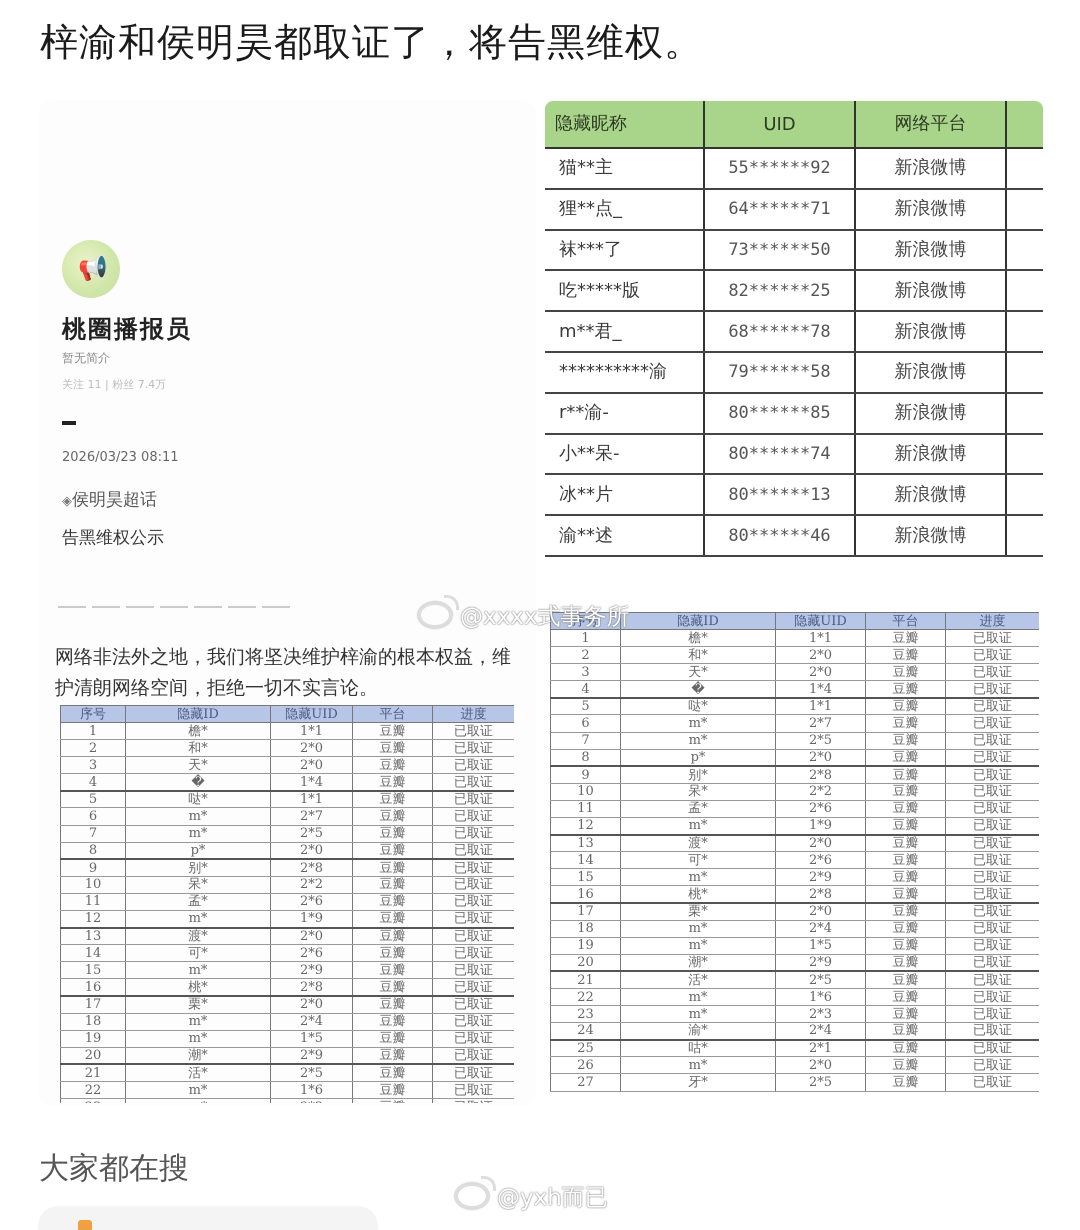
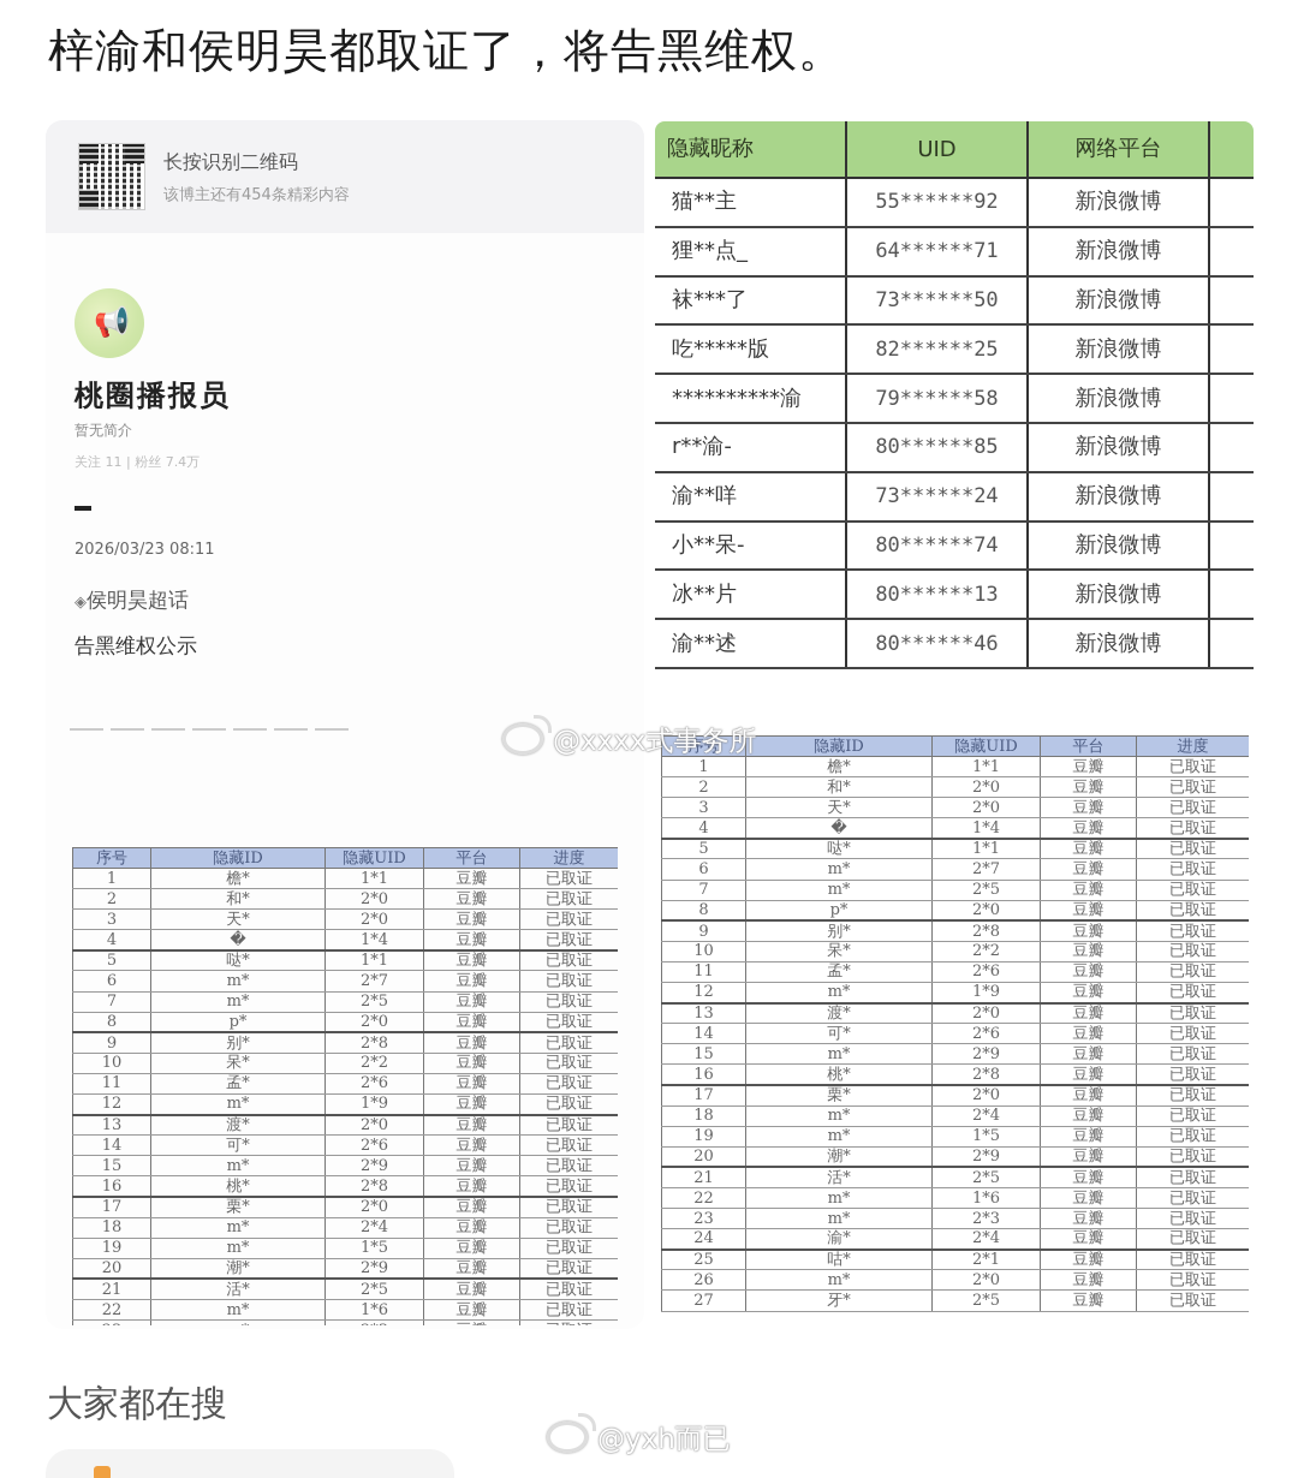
  梓渝和侯明昊都取证了，将告黑维权。
+ 长按识别二维码
+ 该博主还有454条精彩内容
  📢
  桃圈播报员
  暂无简介
  关注 11 | 粉丝 7.4万
  2026/03/23 08:11
  ◈侯明昊超话
  告黑维权公示
- 网络非法外之地，我们将坚决维护梓渝的根本权益，维护清朗网络空间，拒绝一切不实言论。
  序号	隐藏ID	隐藏UID	平台	进度
  1	檐*	1*1	豆瓣	已取证
  2	和*	2*0	豆瓣	已取证
  3	天*	2*0	豆瓣	已取证
  4	�	1*4	豆瓣	已取证
  5	哒*	1*1	豆瓣	已取证
  6	m*	2*7	豆瓣	已取证
  7	m*	2*5	豆瓣	已取证
  8	p*	2*0	豆瓣	已取证
  9	别*	2*8	豆瓣	已取证
  10	呆*	2*2	豆瓣	已取证
  11	孟*	2*6	豆瓣	已取证
  12	m*	1*9	豆瓣	已取证
  13	渡*	2*0	豆瓣	已取证
  14	可*	2*6	豆瓣	已取证
  15	m*	2*9	豆瓣	已取证
  16	桃*	2*8	豆瓣	已取证
  17	栗*	2*0	豆瓣	已取证
  18	m*	2*4	豆瓣	已取证
  19	m*	1*5	豆瓣	已取证
  20	潮*	2*9	豆瓣	已取证
  21	活*	2*5	豆瓣	已取证
  22	m*	1*6	豆瓣	已取证
  隐藏昵称	UID	网络平台
  猫**主	55******92	新浪微博
  狸**点_	64******71	新浪微博
  袜***了	73******50	新浪微博
  吃*****版	82******25	新浪微博
- m**君_	68******78	新浪微博
  **********渝	79******58	新浪微博
  r**渝-	80******85	新浪微博
+ 渝**咩	73******24	新浪微博
  小**呆-	80******74	新浪微博
  冰**片	80******13	新浪微博
  渝**述	80******46	新浪微博
  序号	隐藏ID	隐藏UID	平台	进度
  1	檐*	1*1	豆瓣	已取证
  2	和*	2*0	豆瓣	已取证
  3	天*	2*0	豆瓣	已取证
  4	�	1*4	豆瓣	已取证
  5	哒*	1*1	豆瓣	已取证
  6	m*	2*7	豆瓣	已取证
  7	m*	2*5	豆瓣	已取证
  8	p*	2*0	豆瓣	已取证
  9	别*	2*8	豆瓣	已取证
  10	呆*	2*2	豆瓣	已取证
  11	孟*	2*6	豆瓣	已取证
  12	m*	1*9	豆瓣	已取证
  13	渡*	2*0	豆瓣	已取证
  14	可*	2*6	豆瓣	已取证
  15	m*	2*9	豆瓣	已取证
  16	桃*	2*8	豆瓣	已取证
  17	栗*	2*0	豆瓣	已取证
  18	m*	2*4	豆瓣	已取证
  19	m*	1*5	豆瓣	已取证
  20	潮*	2*9	豆瓣	已取证
  21	活*	2*5	豆瓣	已取证
  22	m*	1*6	豆瓣	已取证
  23	m*	2*3	豆瓣	已取证
  24	渝*	2*4	豆瓣	已取证
  25	咕*	2*1	豆瓣	已取证
  26	m*	2*0	豆瓣	已取证
  27	牙*	2*5	豆瓣	已取证
  @xxxx式事务所
  @yxh而已
  大家都在搜
